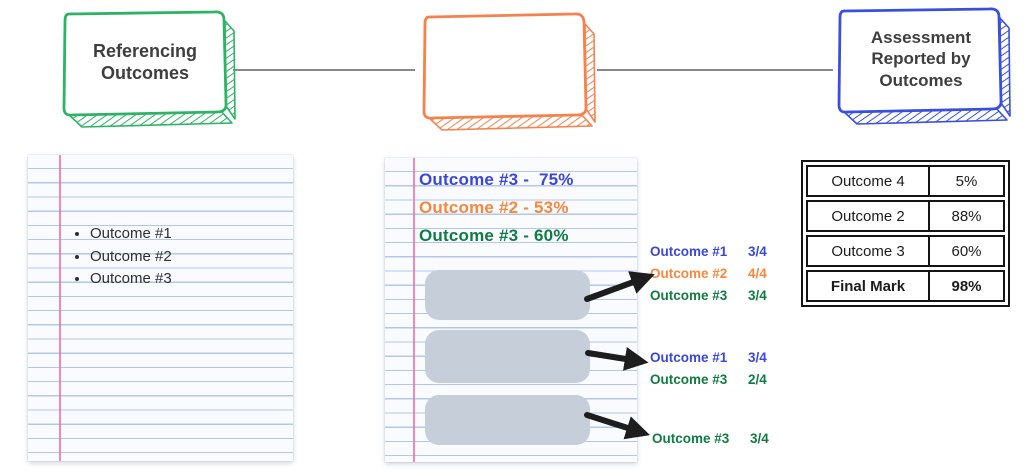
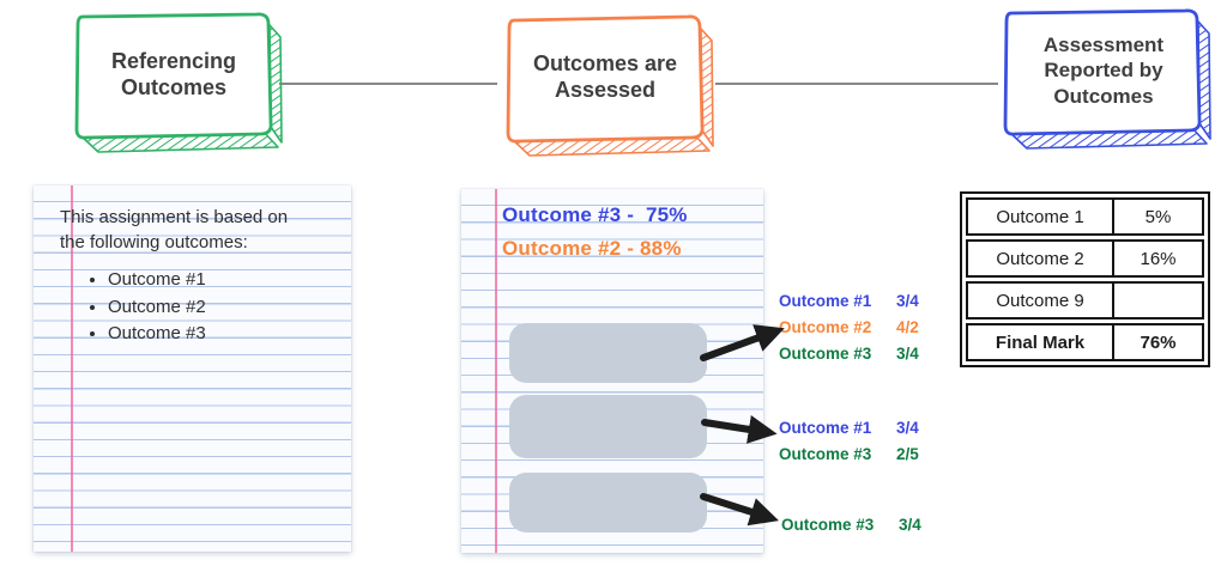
  Referencing
  Outcomes
+ Outcomes are
+ Assessed
  Assessment
  Reported by
  Outcomes
+ This assignment is based on
+ the following outcomes:
  Outcome #1
  Outcome #2
  Outcome #3
  Outcome #3 - 75%
- Outcome #2 - 53%
+ Outcome #2 - 88%
- Outcome #3 - 60%
  Outcome #1
  3/4
  Outcome #2
- 4/4
+ 4/2
  Outcome #3
  3/4
  Outcome #1
  3/4
  Outcome #3
- 2/4
+ 2/5
  Outcome #3
  3/4
- Outcome 4
+ Outcome 1
  5%
  Outcome 2
- 88%
+ 16%
- Outcome 3
+ Outcome 9
- 60%
  Final Mark
- 98%
+ 76%
